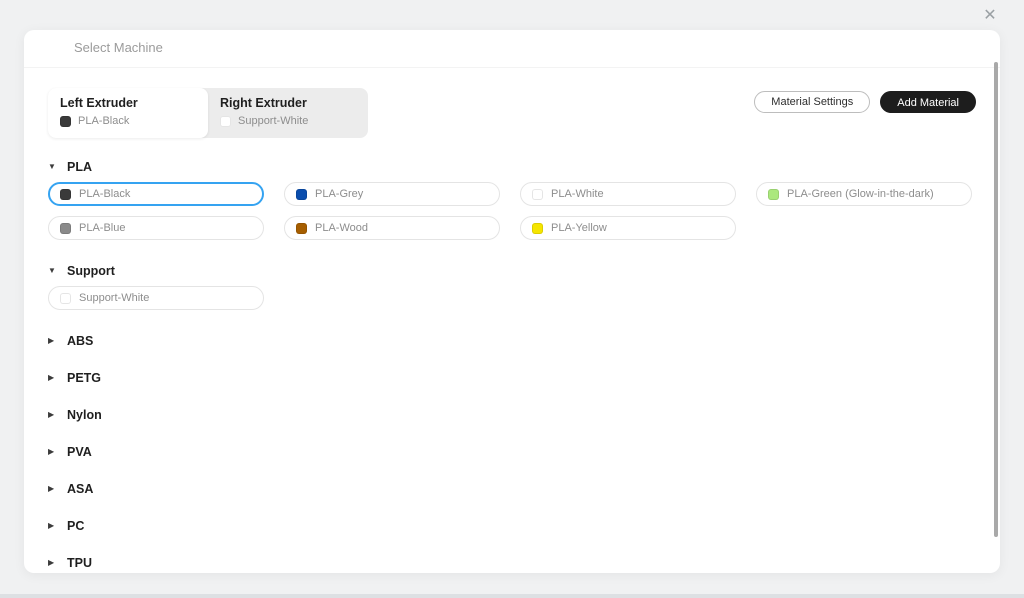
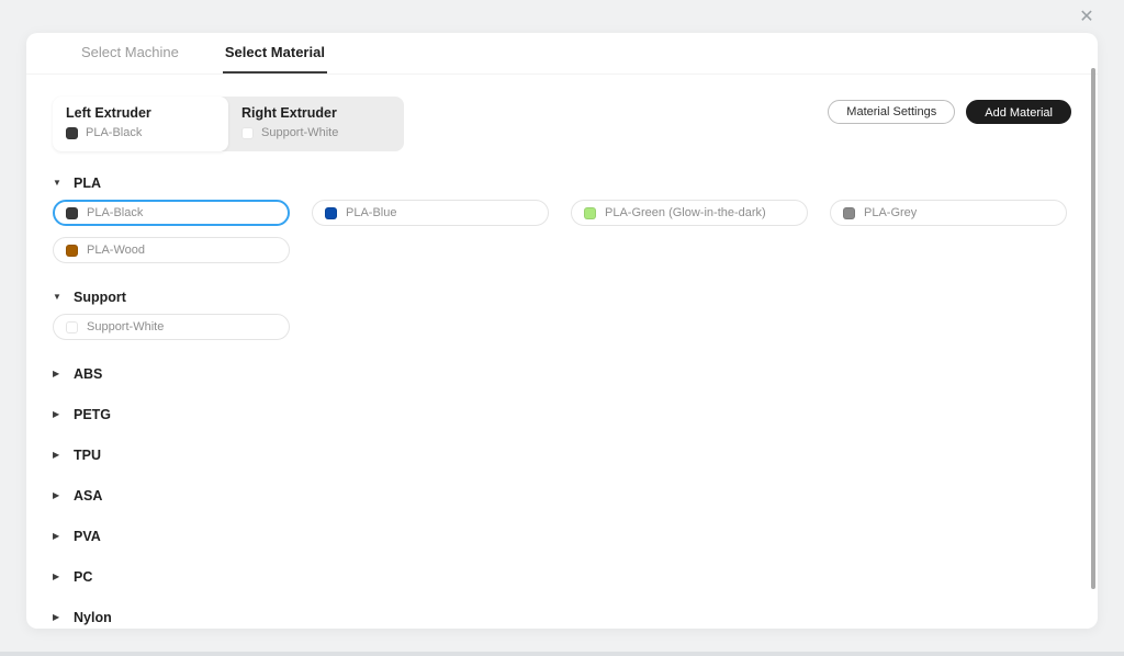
  ✕
  Select Machine
+ Select Material
  Left Extruder
  PLA-Black
  Right Extruder
  Support-White
  Material Settings
  Add Material
  ▼
  PLA
  PLA-Black
- PLA-Grey
+ PLA-Blue
- PLA-White
  PLA-Green (Glow-in-the-dark)
- PLA-Blue
+ PLA-Grey
  PLA-Wood
- PLA-Yellow
  ▼
  Support
  Support-White
  ▶
  ABS
  ▶
  PETG
  ▶
- Nylon
+ TPU
  ▶
- PVA
+ ASA
  ▶
- ASA
+ PVA
  ▶
  PC
  ▶
- TPU
+ Nylon
